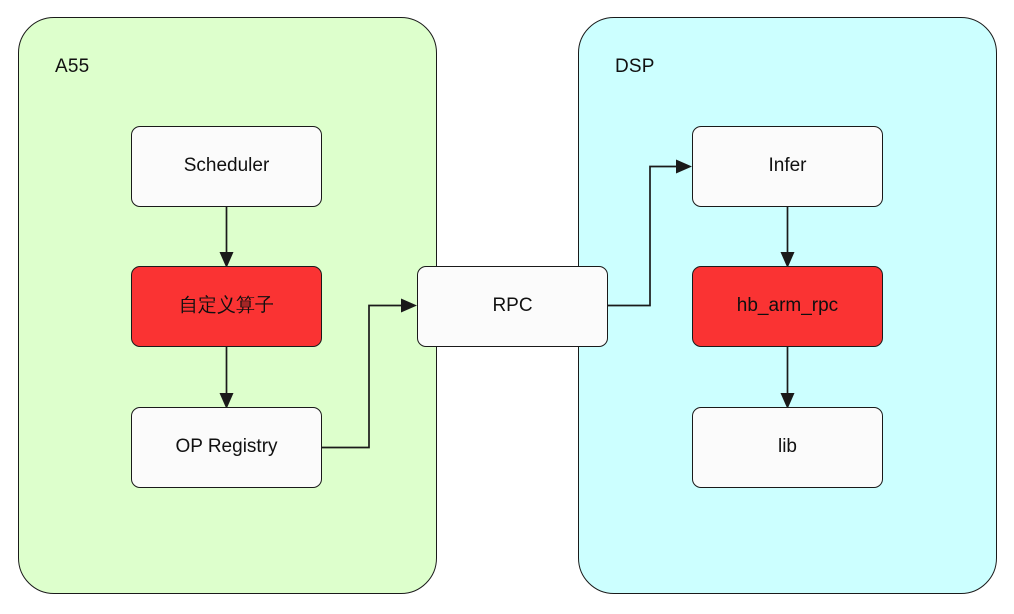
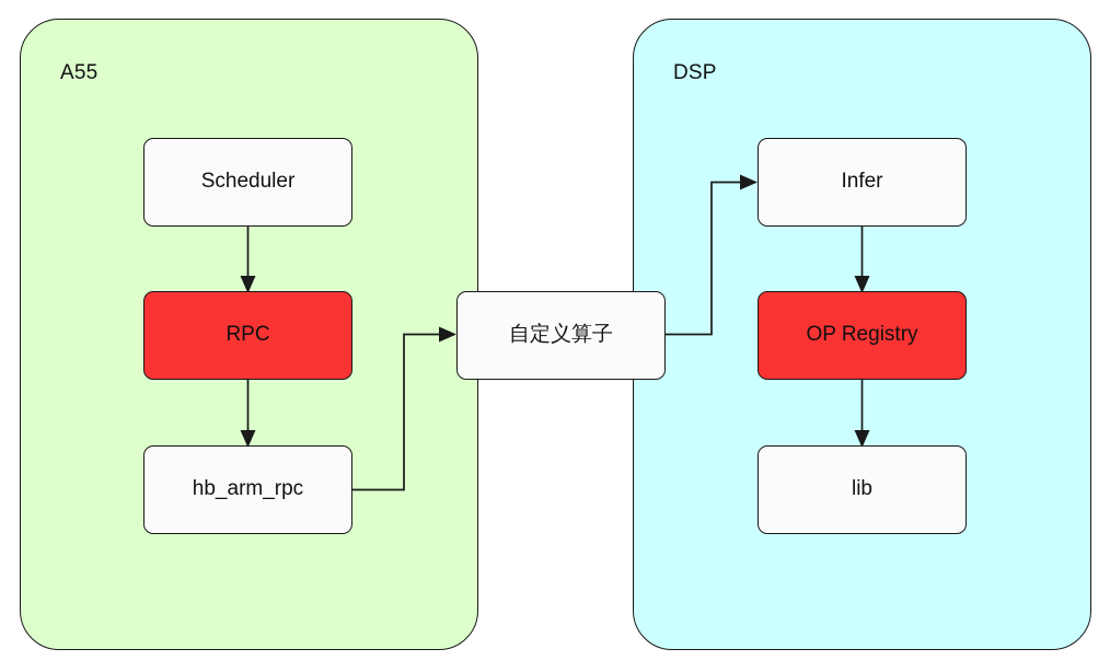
  A55
  DSP
  Scheduler
- 自定义算子
+ RPC
- OP Registry
+ hb_arm_rpc
- RPC
+ 自定义算子
  Infer
- hb_arm_rpc
+ OP Registry
  lib
